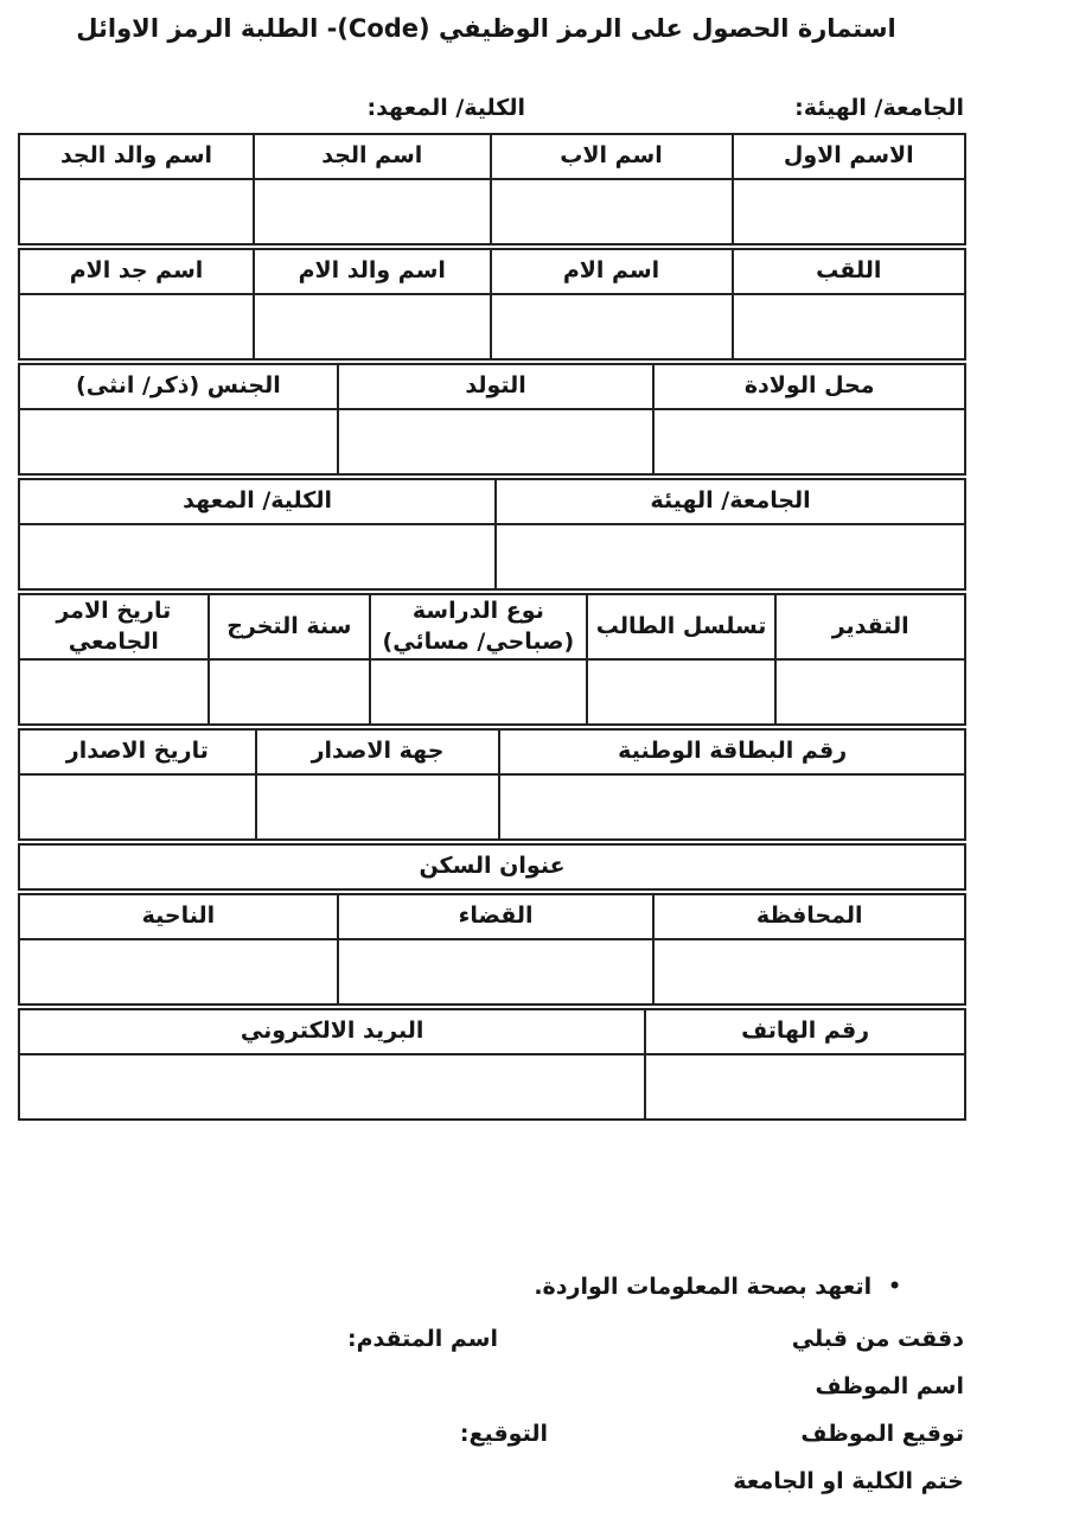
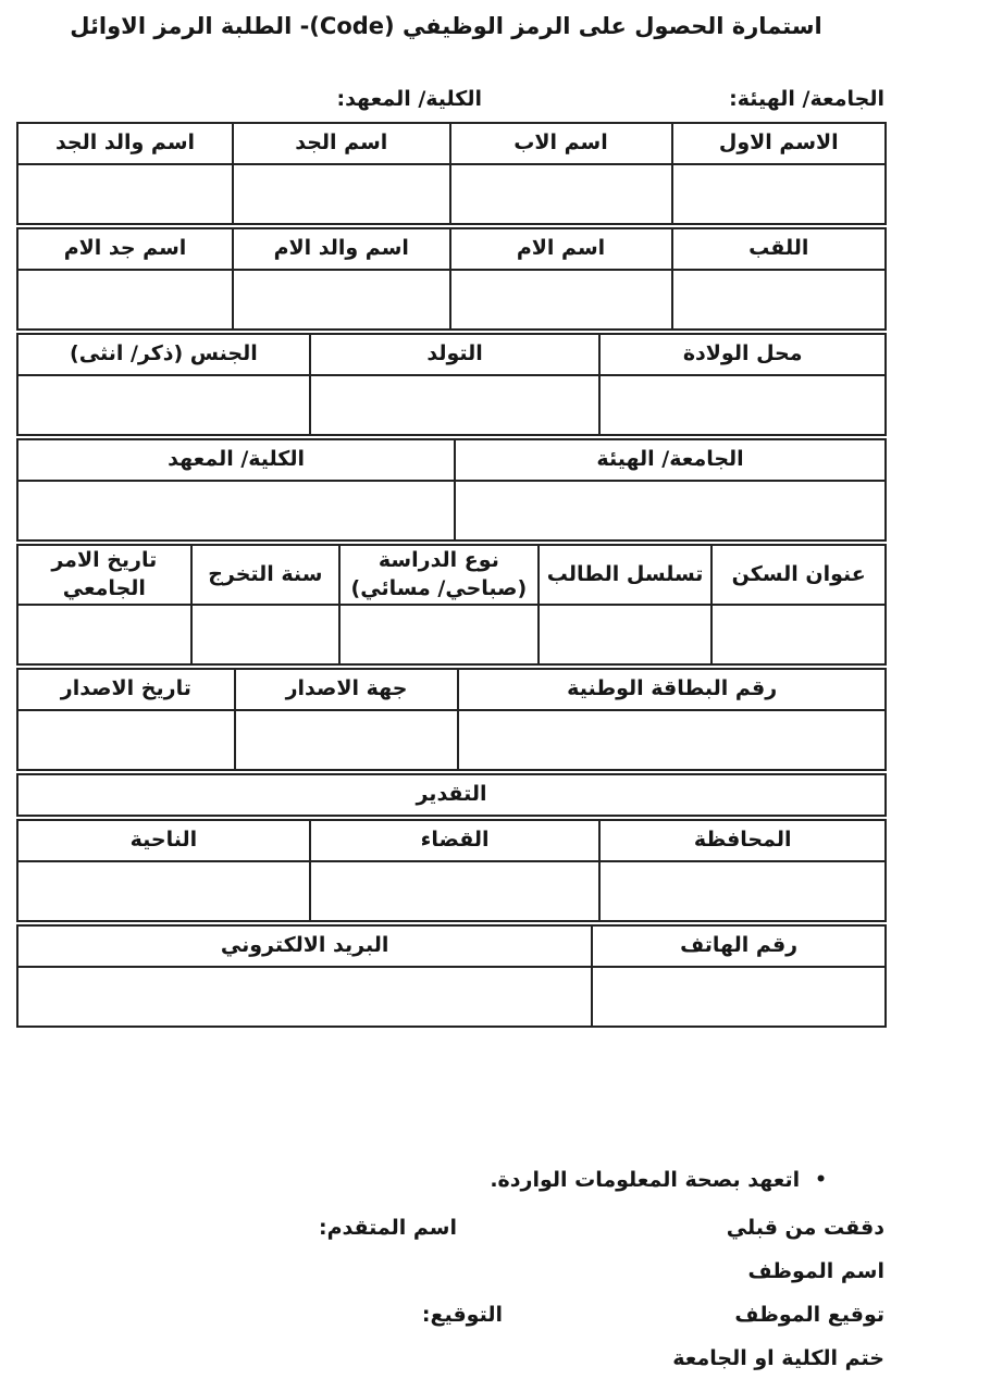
  استمارة الحصول على الرمز الوظيفي (Code)- الطلبة الرمز الاوائل
  الجامعة/ الهيئة:
  الكلية/ المعهد:
  الاسم الاول	اسم الاب	اسم الجد	اسم والد الجد
  اللقب	اسم الام	اسم والد الام	اسم جد الام
  محل الولادة	التولد	الجنس (ذكر/ انثى)
  الجامعة/ الهيئة	الكلية/ المعهد
- التقدير	تسلسل الطالب	نوع الدراسة (صباحي/ مسائي)	سنة التخرج	تاريخ الامر الجامعي
+ عنوان السكن	تسلسل الطالب	نوع الدراسة (صباحي/ مسائي)	سنة التخرج	تاريخ الامر الجامعي
  رقم البطاقة الوطنية	جهة الاصدار	تاريخ الاصدار
- عنوان السكن
+ التقدير
  المحافظة	القضاء	الناحية
  رقم الهاتف	البريد الالكتروني
  •اتعهد بصحة المعلومات الواردة.
  دققت من قبلي
  اسم المتقدم:
  اسم الموظف
  توقيع الموظف
  التوقيع:
  ختم الكلية او الجامعة
